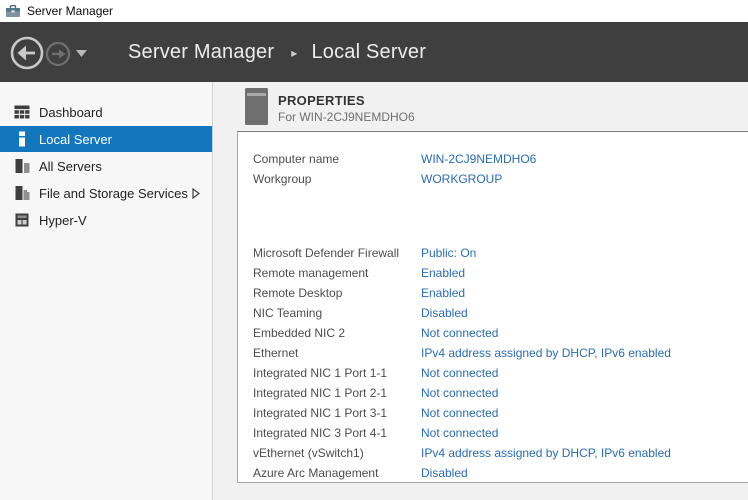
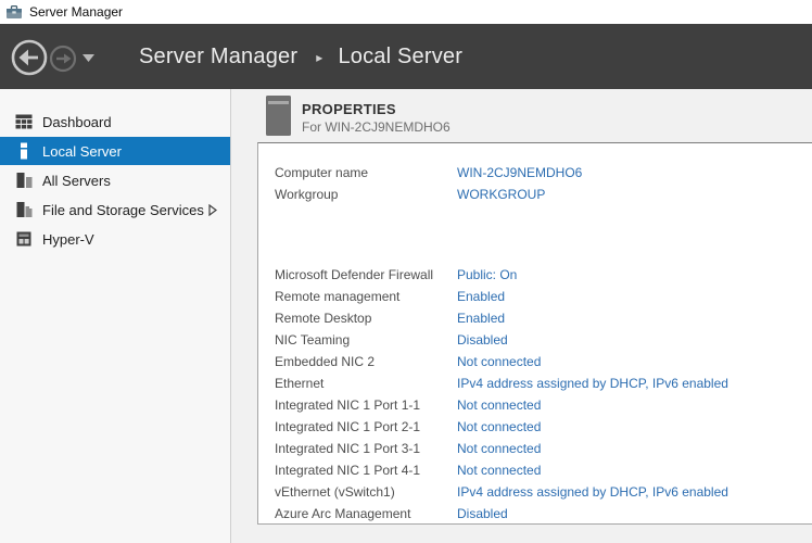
  Server Manager
  Server Manager
  ▸
  Local Server
  Dashboard
  Local Server
  All Servers
  File and Storage Services
  Hyper-V
  PROPERTIES
  For WIN-2CJ9NEMDHO6
  Computer name
  WIN-2CJ9NEMDHO6
  Workgroup
  WORKGROUP
  Microsoft Defender Firewall
  Public: On
  Remote management
  Enabled
  Remote Desktop
  Enabled
  NIC Teaming
  Disabled
  Embedded NIC 2
  Not connected
  Ethernet
  IPv4 address assigned by DHCP, IPv6 enabled
  Integrated NIC 1 Port 1-1
  Not connected
  Integrated NIC 1 Port 2-1
  Not connected
  Integrated NIC 1 Port 3-1
  Not connected
- Integrated NIC 3 Port 4-1
+ Integrated NIC 1 Port 4-1
  Not connected
  vEthernet (vSwitch1)
  IPv4 address assigned by DHCP, IPv6 enabled
  Azure Arc Management
  Disabled
